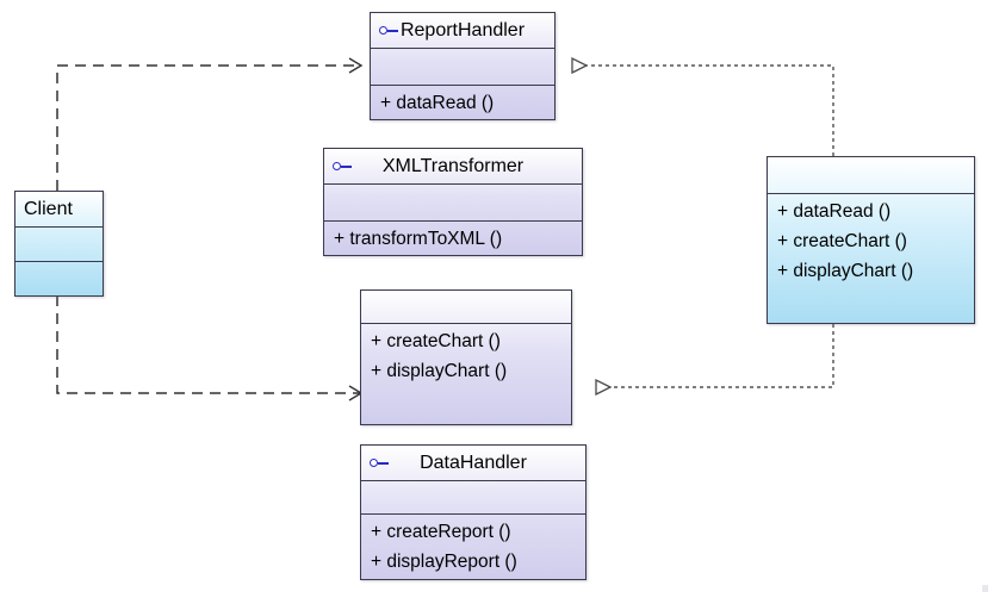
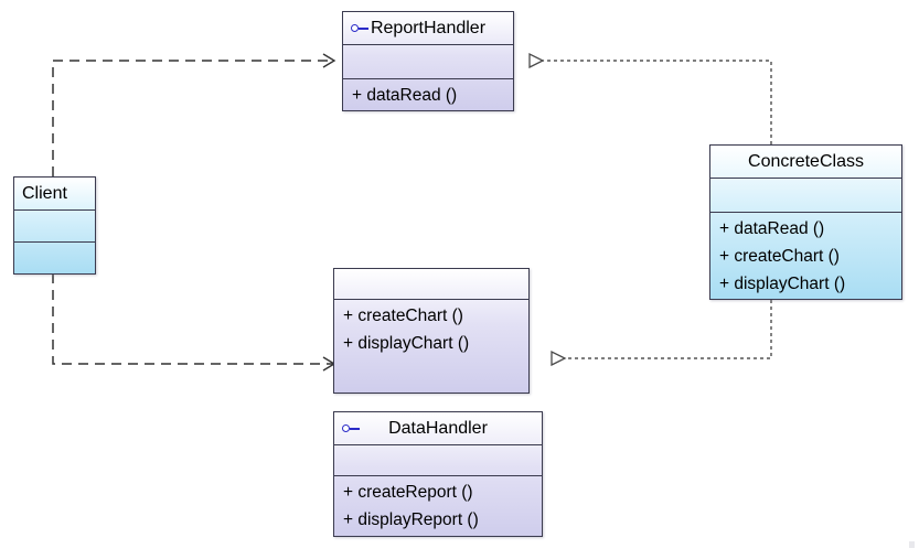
  Client
  ReportHandler
  + dataRead ()
- XMLTransformer
- + transformToXML ()
  + createChart ()
  + displayChart ()
  DataHandler
  + createReport ()
  + displayReport ()
+ ConcreteClass
  + dataRead ()
  + createChart ()
  + displayChart ()
